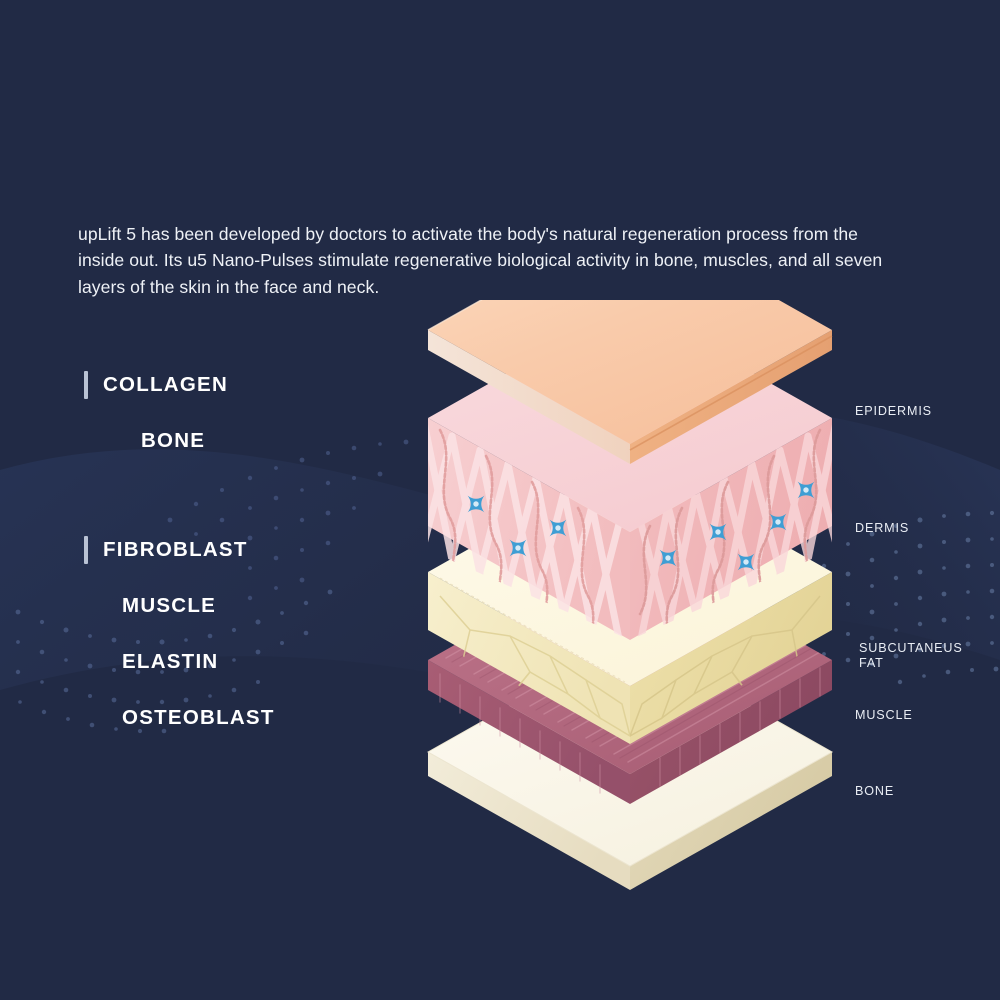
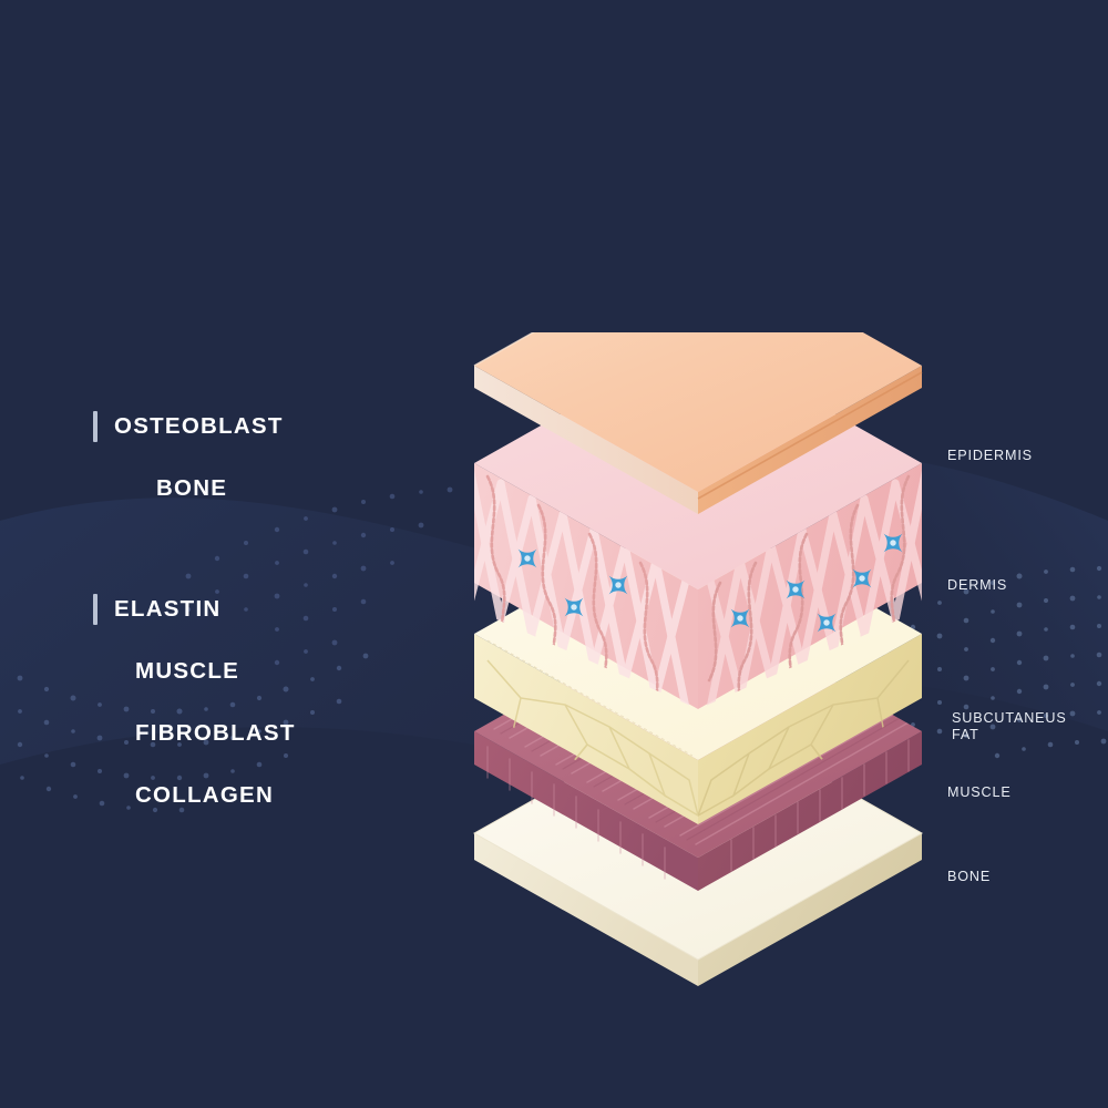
- upLift 5 has been developed by doctors to activate the body's natural regeneration process from the inside out. Its u5 Nano-Pulses stimulate regenerative biological activity in bone, muscles, and all seven layers of the skin in the face and neck.
- COLLAGEN
+ OSTEOBLAST
  BONE
- FIBROBLAST
+ ELASTIN
  MUSCLE
- ELASTIN
+ FIBROBLAST
- OSTEOBLAST
+ COLLAGEN
  EPIDERMIS
  DERMIS
  SUBCUTANEUS
  FAT
  MUSCLE
  BONE
